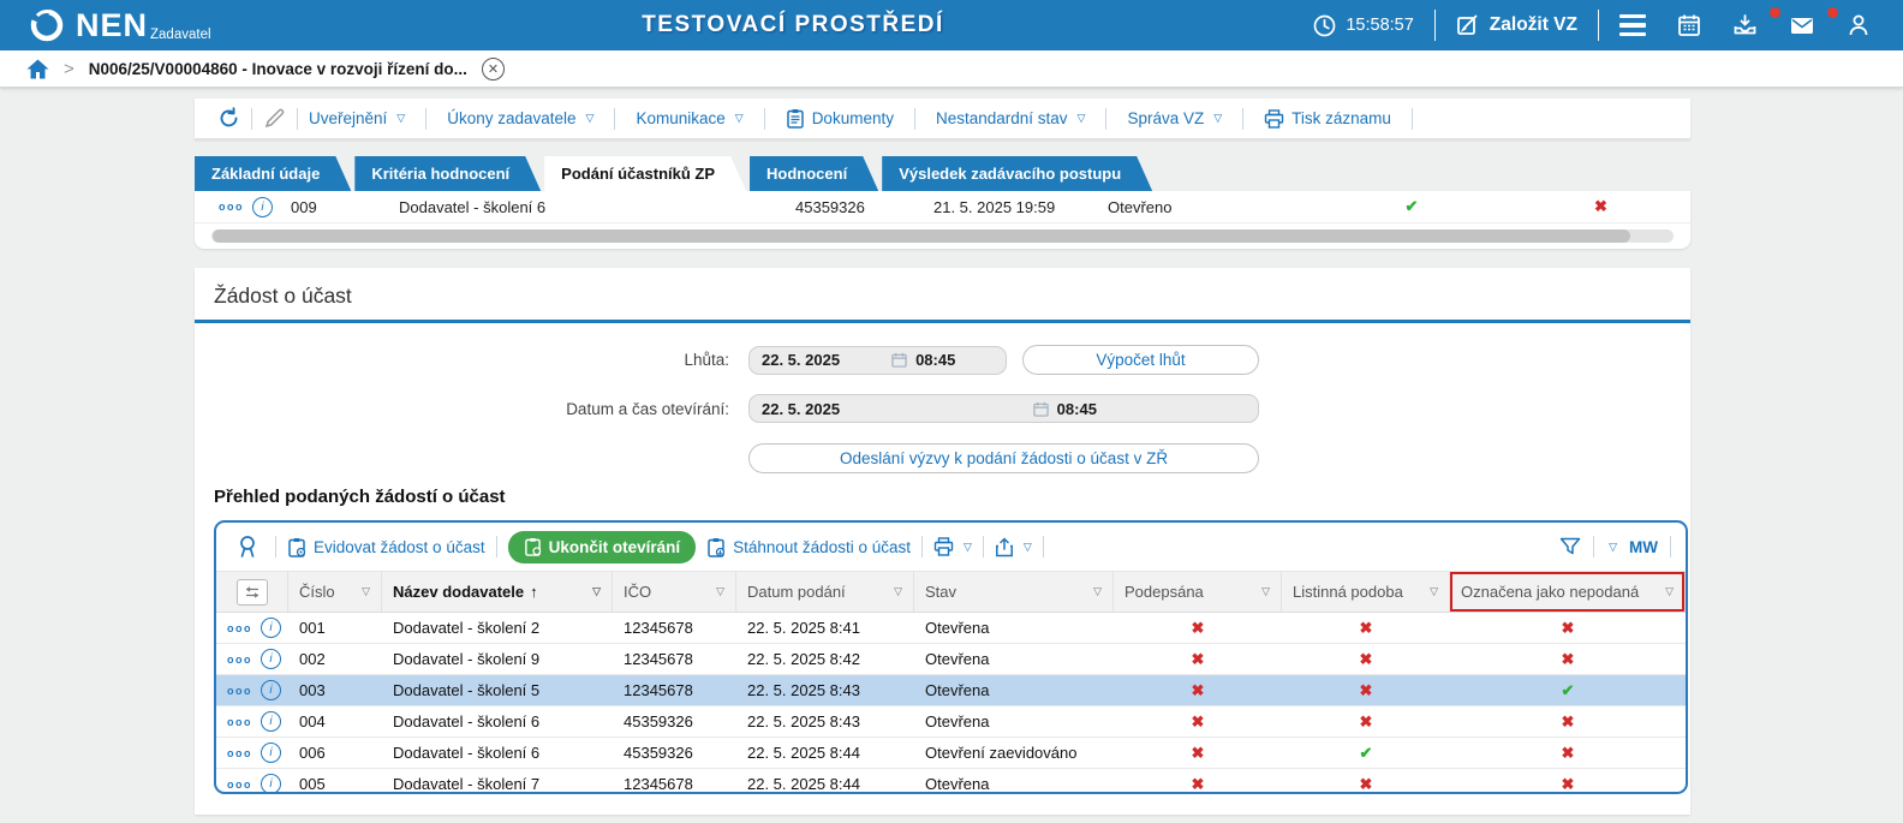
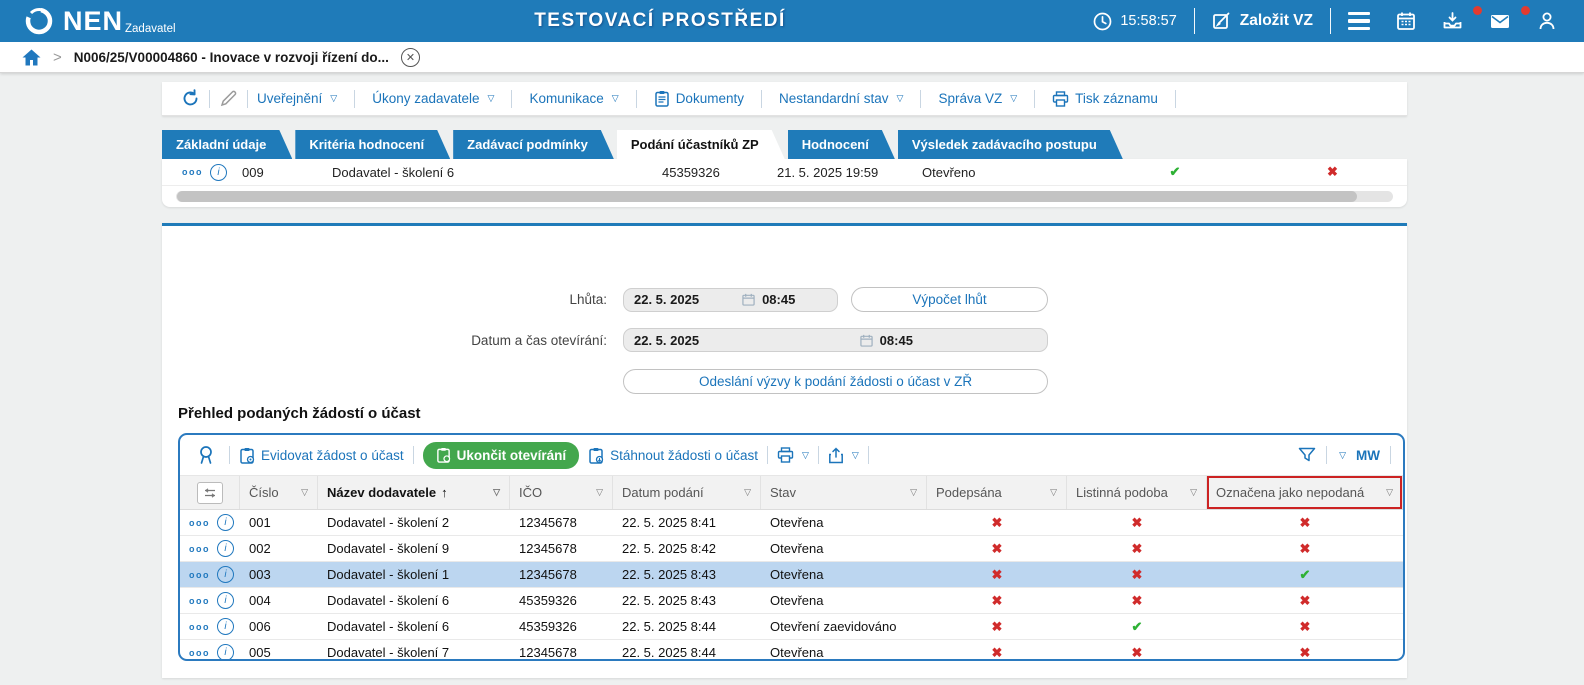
  NEN
  Zadavatel
  TESTOVACÍ PROSTŘEDÍ
  15:58:57
  Založit VZ
  >
  N006/25/V00004860 - Inovace v rozvoji řízení do...
  ✕
  Uveřejnění
  ▽
  Úkony zadavatele
  ▽
  Komunikace
  ▽
  Dokumenty
  Nestandardní stav
  ▽
  Správa VZ
  ▽
  Tisk záznamu
  Základní údaje
  Kritéria hodnocení
+ Zadávací podmínky
  Podání účastníků ZP
  Hodnocení
  Výsledek zadávacího postupu
  ooo
  i
  009
  Dodavatel - školení 6
  45359326
  21. 5. 2025 19:59
  Otevřeno
  ✔
  ✖
- Žádost o účast
  Lhůta:
  22. 5. 2025
  08:45
  Výpočet lhůt
  Datum a čas otevírání:
  22. 5. 2025
  08:45
  Odeslání výzvy k podání žádosti o účast v ZŘ
  Přehled podaných žádostí o účast
  Evidovat žádost o účast
  Ukončit otevírání
  Stáhnout žádosti o účast
  ▽
  ▽
  ▽
  MW
  Číslo
  ▽
  Název dodavatele
  ↑
  ▽
  IČO
  ▽
  Datum podání
  ▽
  Stav
  ▽
  Podepsána
  ▽
  Listinná podoba
  ▽
  Označena jako nepodaná
  ▽
  ooo
  i
  001
  Dodavatel - školení 2
  12345678
  22. 5. 2025 8:41
  Otevřena
  ✖
  ✖
  ✖
  ooo
  i
  002
  Dodavatel - školení 9
  12345678
  22. 5. 2025 8:42
  Otevřena
  ✖
  ✖
  ✖
  ooo
  i
  003
- Dodavatel - školení 5
+ Dodavatel - školení 1
  12345678
  22. 5. 2025 8:43
  Otevřena
  ✖
  ✖
  ✔
  ooo
  i
  004
  Dodavatel - školení 6
  45359326
  22. 5. 2025 8:43
  Otevřena
  ✖
  ✖
  ✖
  ooo
  i
  006
  Dodavatel - školení 6
  45359326
  22. 5. 2025 8:44
  Otevření zaevidováno
  ✖
  ✔
  ✖
  ooo
  i
  005
  Dodavatel - školení 7
  12345678
  22. 5. 2025 8:44
  Otevřena
  ✖
  ✖
  ✖
